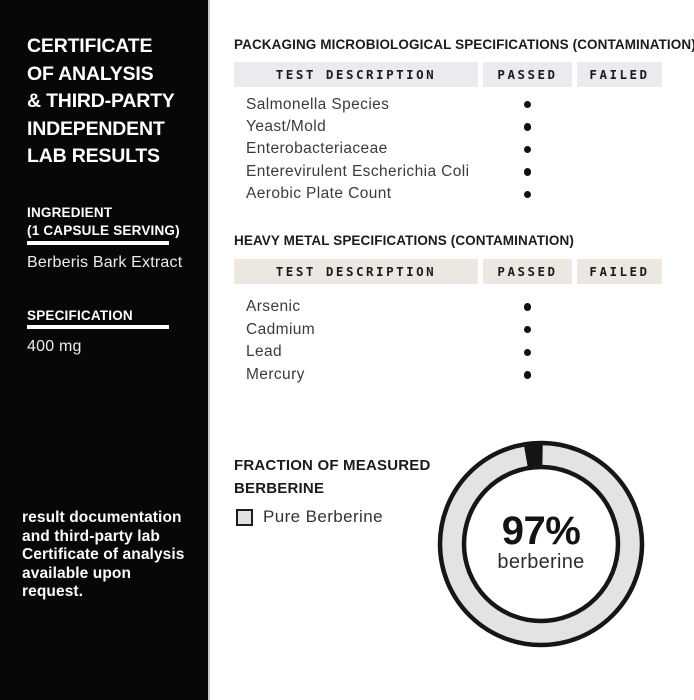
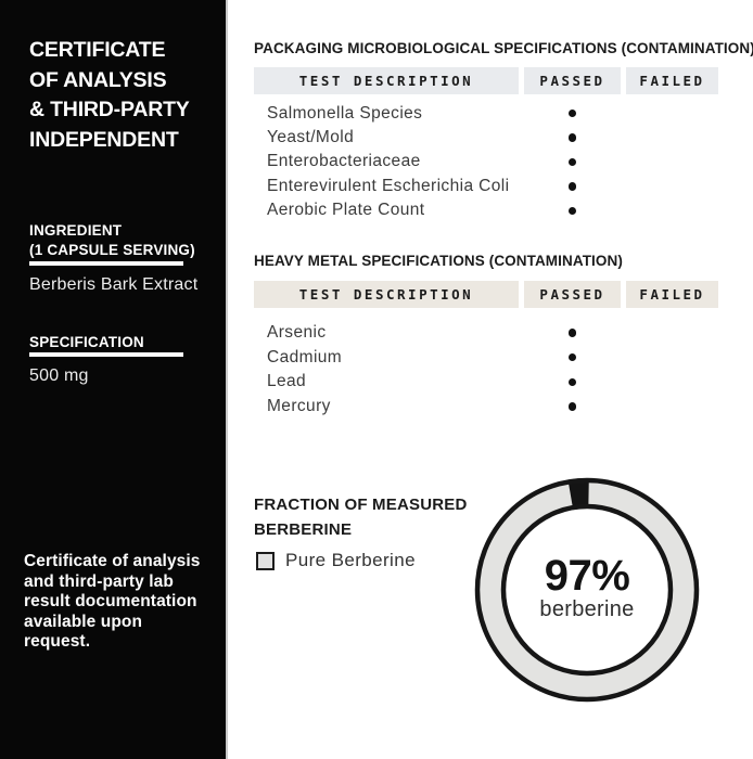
  CERTIFICATE
  OF ANALYSIS
  & THIRD-PARTY
  INDEPENDENT
- LAB RESULTS
  INGREDIENT
  (1 CAPSULE SERVING)
  Berberis Bark Extract
  SPECIFICATION
- 400 mg
+ 500 mg
- result documentation
+ Certificate of analysis
  and third-party lab
- Certificate of analysis
+ result documentation
  available upon
  request.
  PACKAGING MICROBIOLOGICAL SPECIFICATIONS (CONTAMINATION
  TEST DESCRIPTION
  PASSED
  FAILED
  Salmonella Species
  Yeast/Mold
  Enterobacteriaceae
  Enterevirulent Escherichia Coli
  Aerobic Plate Count
  HEAVY METAL SPECIFICATIONS (CONTAMINATION)
  TEST DESCRIPTION
  PASSED
  FAILED
  Arsenic
  Cadmium
  Lead
  Mercury
  FRACTION OF MEASURED
  BERBERINE
  Pure Berberine
  97%
  berberine
